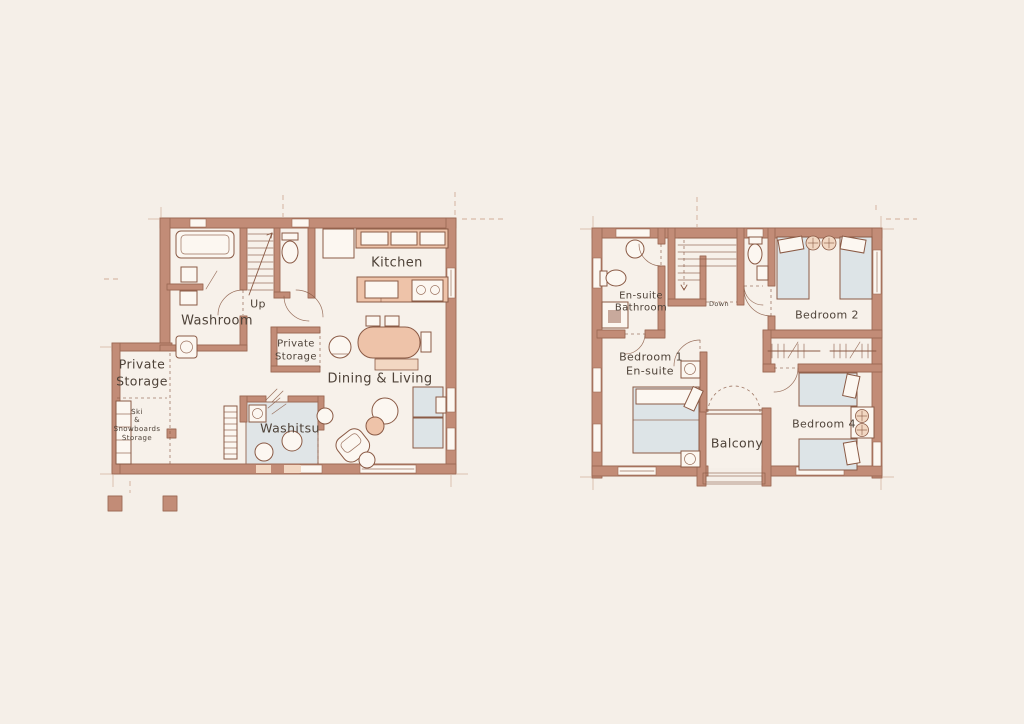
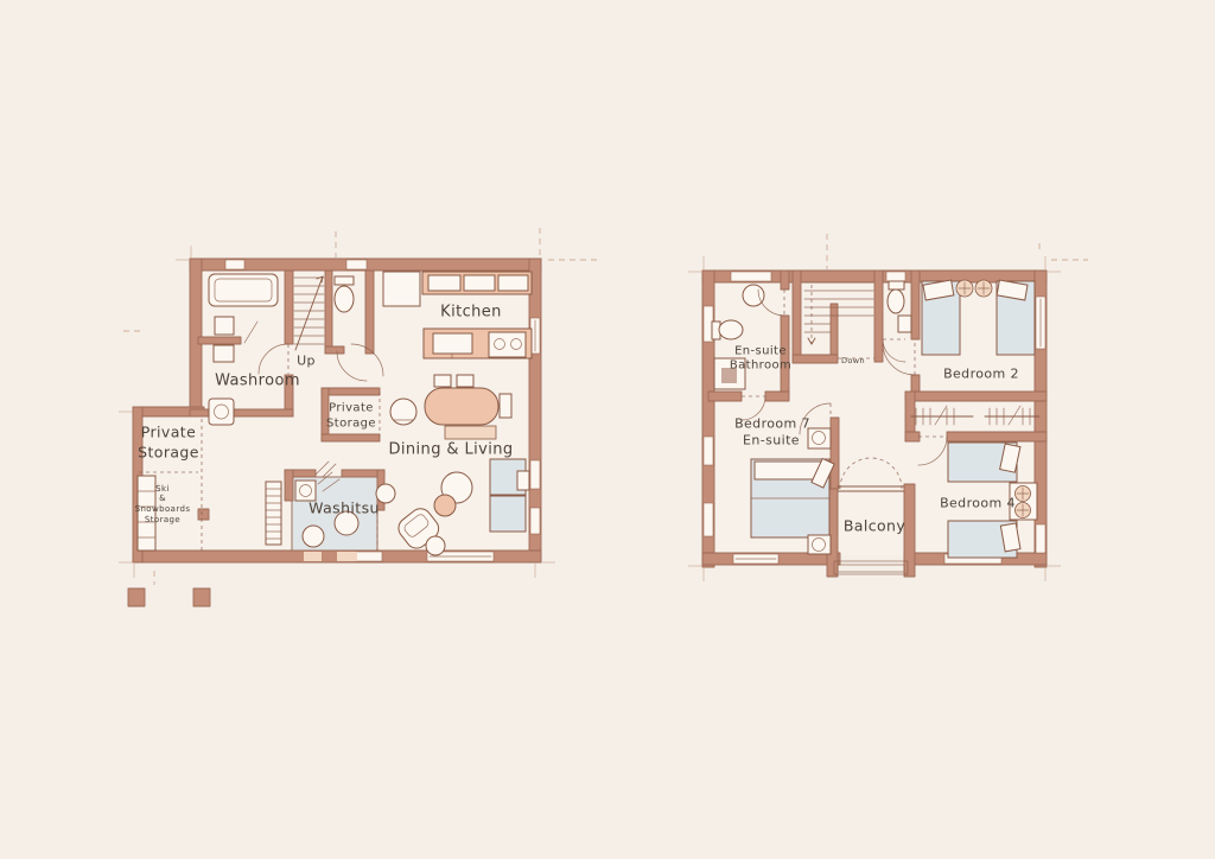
  Kitchen
  Up
  Washroom
  Private
  Storage
  Dining & Living
  Washitsu
  Private
  Storage
  Ski
  &
  Snowboards
  Storage
  En-suite
  Bathroom
  Down
  Bedroom 2
- Bedroom 1
+ Bedroom 7
  En-suite
  Balcony
  Bedroom 4
